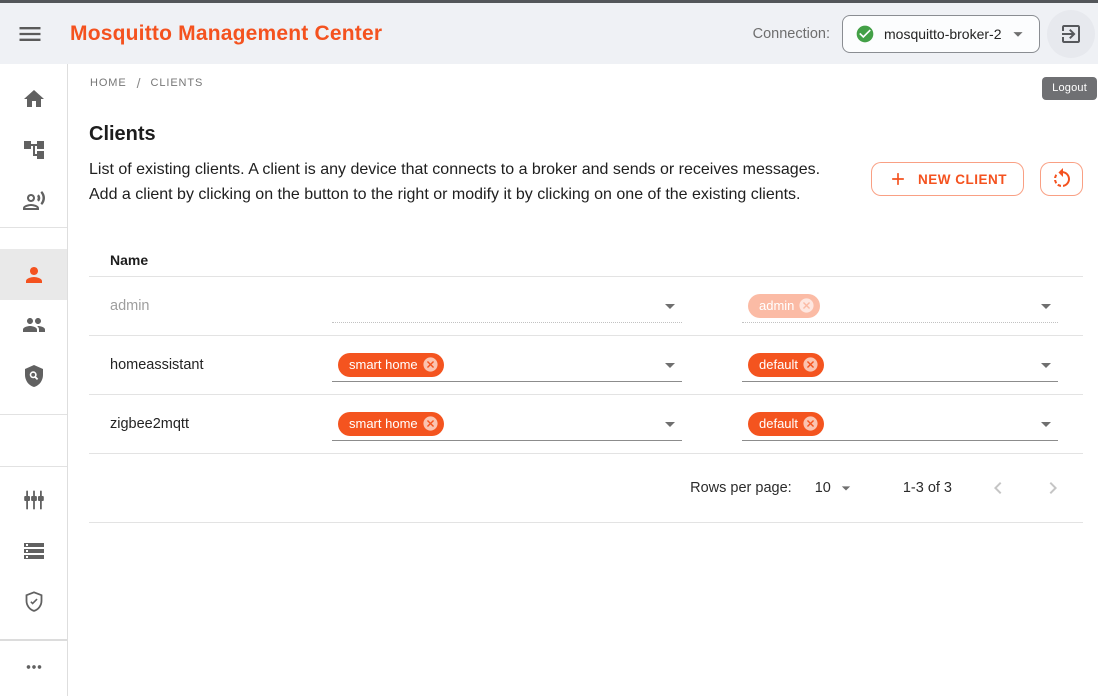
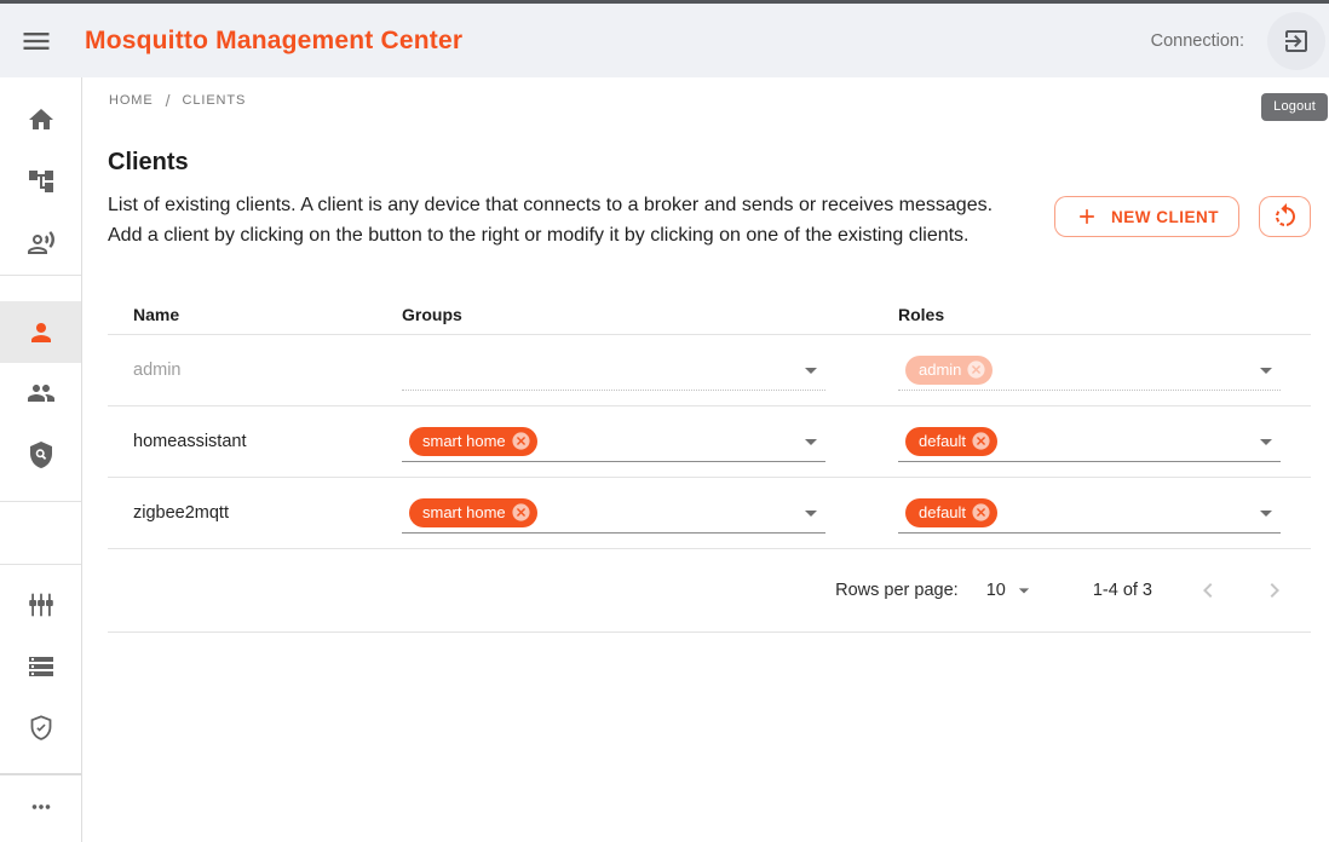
  Mosquitto Management Center
  Connection:
- mosquitto-broker-2
  Logout
  HOME
  /
  CLIENTS
  Clients
  List of existing clients. A client is any device that connects to a broker and sends or receives messages. Add a client by clicking on the button to the right or modify it by clicking on one of the existing clients.
  NEW CLIENT
  Name
+ Groups
+ Roles
  admin
  admin
  homeassistant
  smart home
  default
  zigbee2mqtt
  smart home
  default
  Rows per page:
  10
- 1-3 of 3
+ 1-4 of 3
